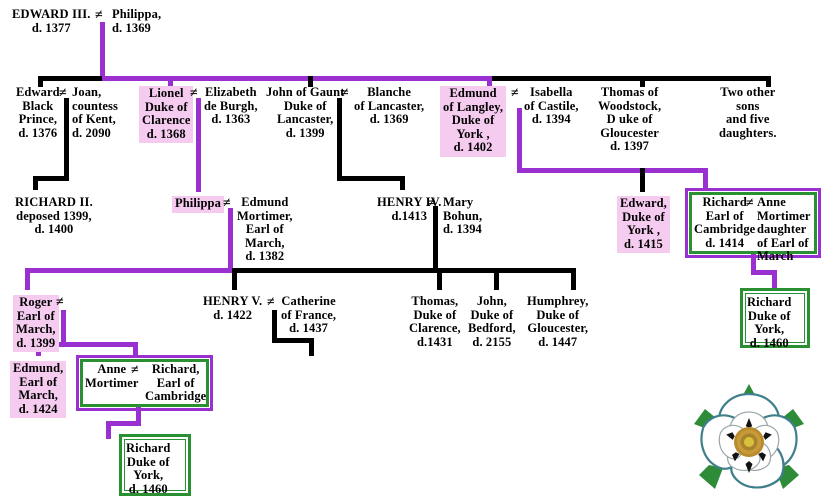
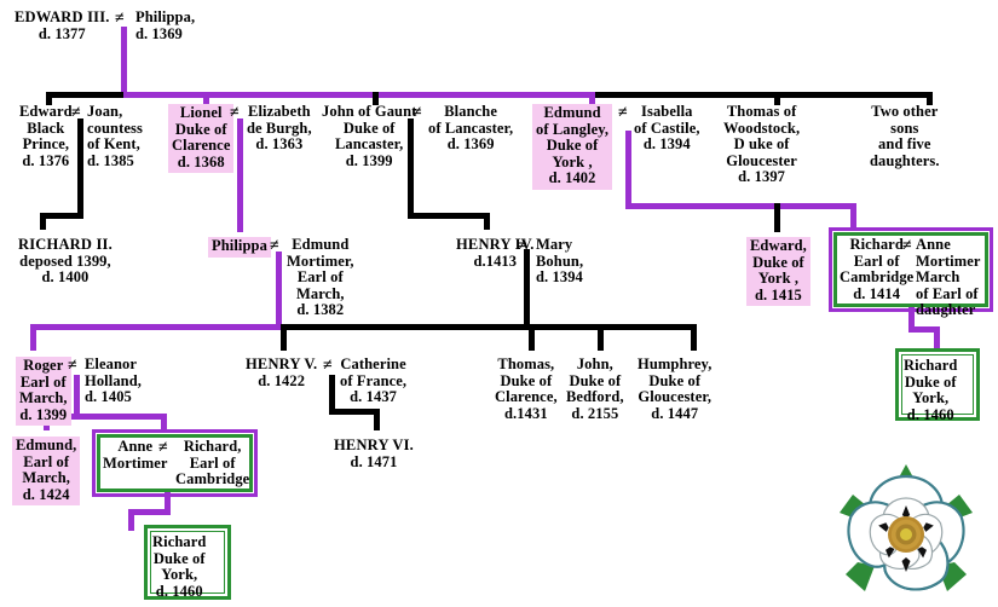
  EDWARD III.
  d. 1377
  ≠
  Philippa,
  d. 1369
  Edward
  Black
  Prince,
  d. 1376
  ≠
  Joan,
  countess
  of Kent,
- d. 2090
+ d. 1385
  Lionel
  Duke of
  Clarence
  d. 1368
  ≠
  Elizabeth
  de Burgh,
  d. 1363
  John of Gaunt
  Duke of
  Lancaster,
  d. 1399
  ≠
  Blanche
  of Lancaster,
  d. 1369
  Edmund
  of Langley,
  Duke of
  York ,
  d. 1402
  ≠
  Isabella
  of Castile,
  d. 1394
  Thomas of
  Woodstock,
  D uke of
  Gloucester
  d. 1397
  Two other
  sons
  and five
  daughters.
  RICHARD II.
  deposed 1399,
  d. 1400
  Philippa
  ≠
  Edmund
  Mortimer,
  Earl of
  March,
  d. 1382
  HENRY IV.
  d.1413
  ≠
  Mary
  Bohun,
  d. 1394
  Edward,
  Duke of
  York ,
  d. 1415
  Richard
  Earl of
  Cambridge
  d. 1414
  ≠
  Anne
  Mortimer
- daughter
+ March
  of Earl of
- March
+ daughter
  Roger
  Earl of
  March,
  d. 1399
  ≠
+ Eleanor
+ Holland,
+ d. 1405
  HENRY V.
  d. 1422
  ≠
  Catherine
  of France,
  d. 1437
  Thomas,
  Duke of
  Clarence,
  d.1431
  John,
  Duke of
  Bedford,
  d. 2155
  Humphrey,
  Duke of
  Gloucester,
  d. 1447
  Richard
  Duke of
  York,
  d. 1460
  Edmund,
  Earl of
  March,
  d. 1424
  Anne
  Mortimer
  ≠
  Richard,
  Earl of
  Cambridge
+ HENRY VI.
+ d. 1471
  Richard
  Duke of
  York,
  d. 1460
